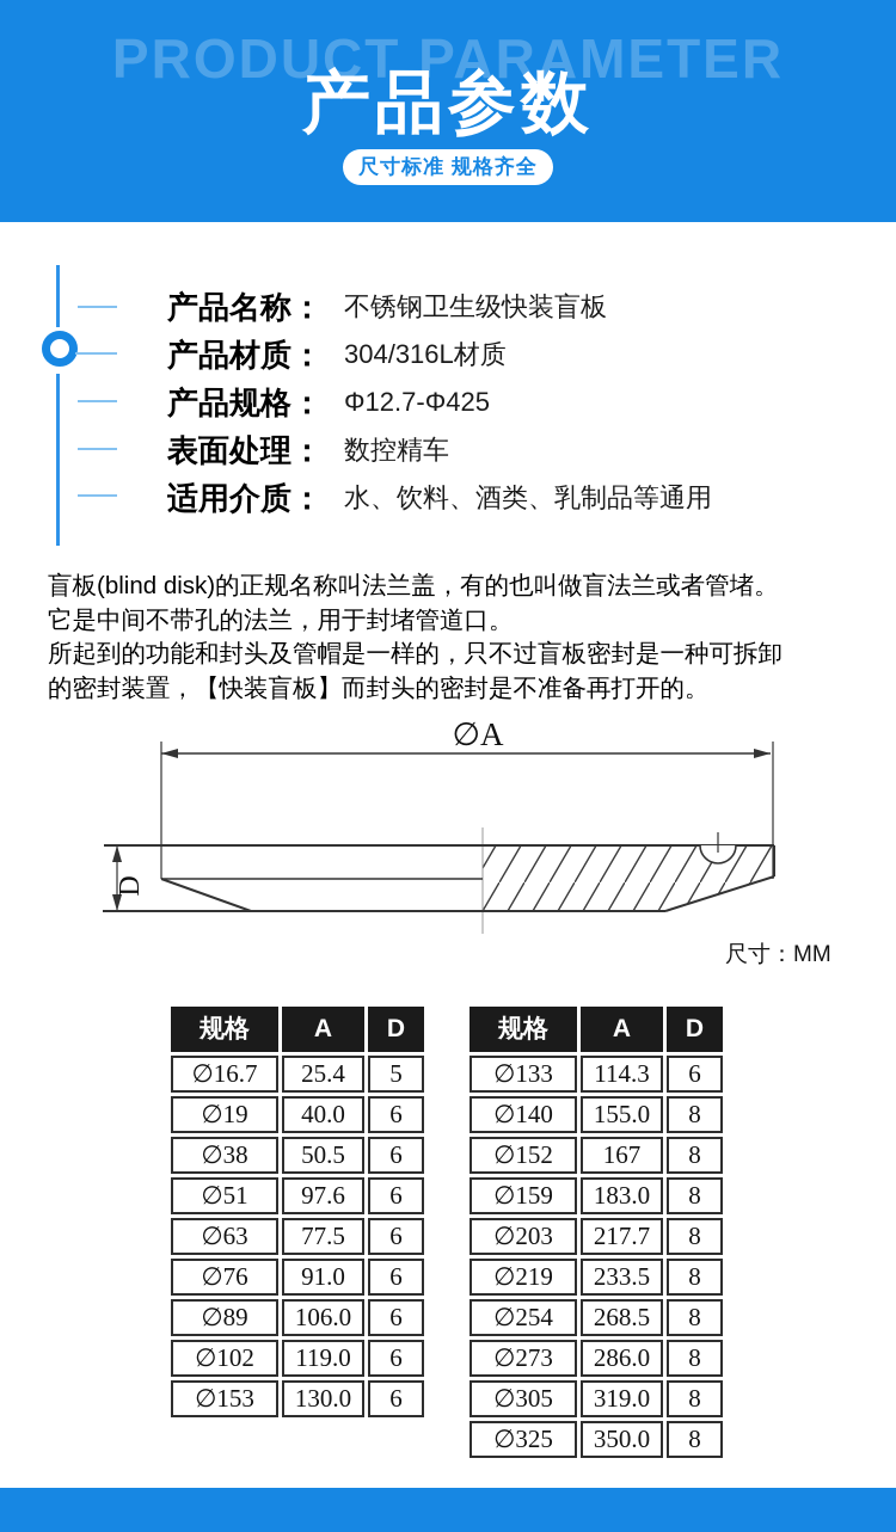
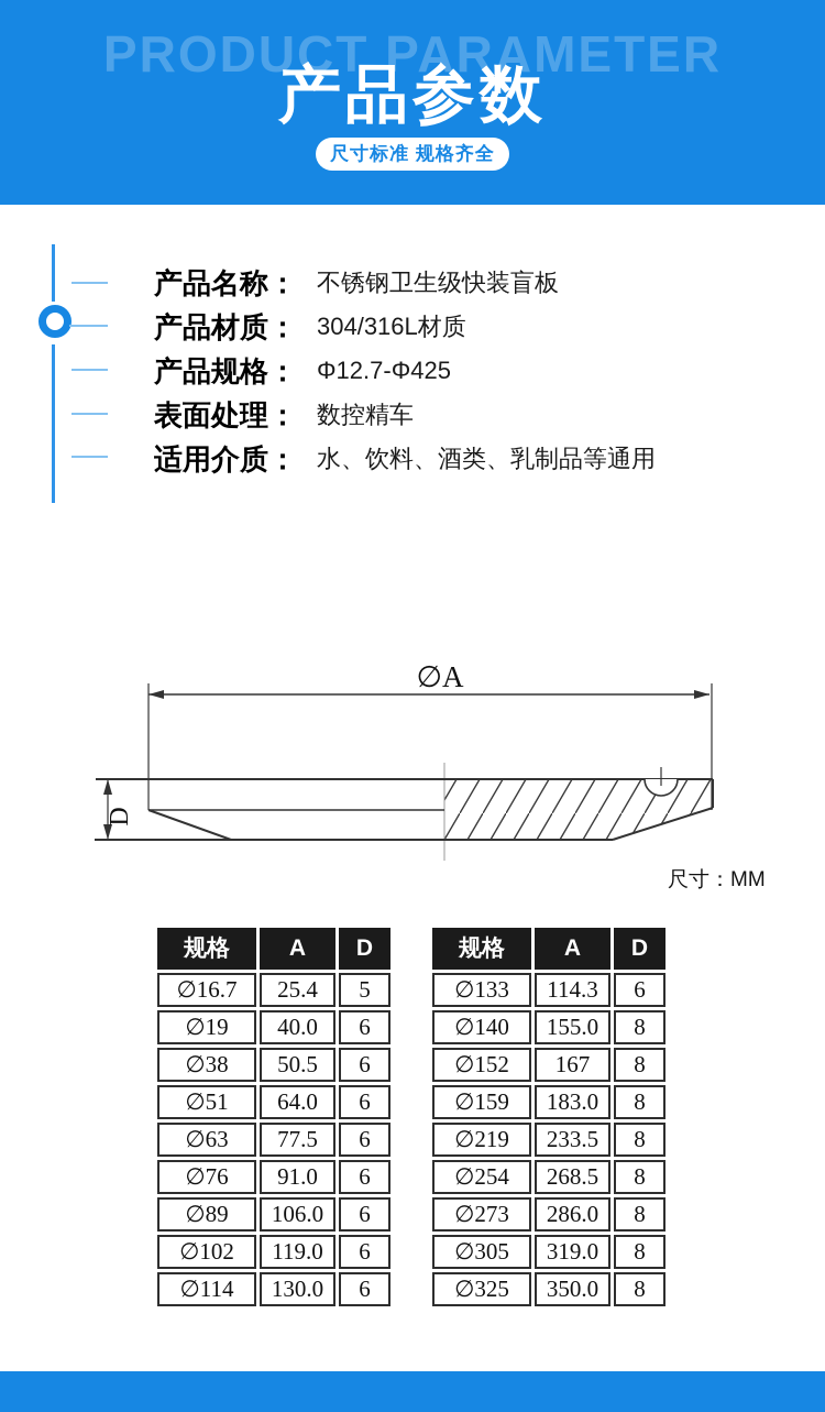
  PRODUCT PARAMETER
  产品参数
  尺寸标准 规格齐全
  产品名称：
  不锈钢卫生级快装盲板
  产品材质：
  304/316L材质
  产品规格：
  Φ12.7-Φ425
  表面处理：
  数控精车
  适用介质：
  水、饮料、酒类、乳制品等通用
- 盲板(blind disk)的正规名称叫法兰盖，有的也叫做盲法兰或者管堵。
- 它是中间不带孔的法兰，用于封堵管道口。
- 所起到的功能和封头及管帽是一样的，只不过盲板密封是一种可拆卸
- 的密封装置，【快装盲板】而封头的密封是不准备再打开的。
  ∅A
  尺寸：MM
  规格	A	D
  ∅16.7	25.4	5
  ∅19	40.0	6
  ∅38	50.5	6
- ∅51	97.6	6
+ ∅51	64.0	6
  ∅63	77.5	6
  ∅76	91.0	6
  ∅89	106.0	6
  ∅102	119.0	6
- ∅153	130.0	6
+ ∅114	130.0	6
  规格	A	D
  ∅133	114.3	6
  ∅140	155.0	8
  ∅152	167	8
  ∅159	183.0	8
- ∅203	217.7	8
  ∅219	233.5	8
  ∅254	268.5	8
  ∅273	286.0	8
  ∅305	319.0	8
  ∅325	350.0	8
